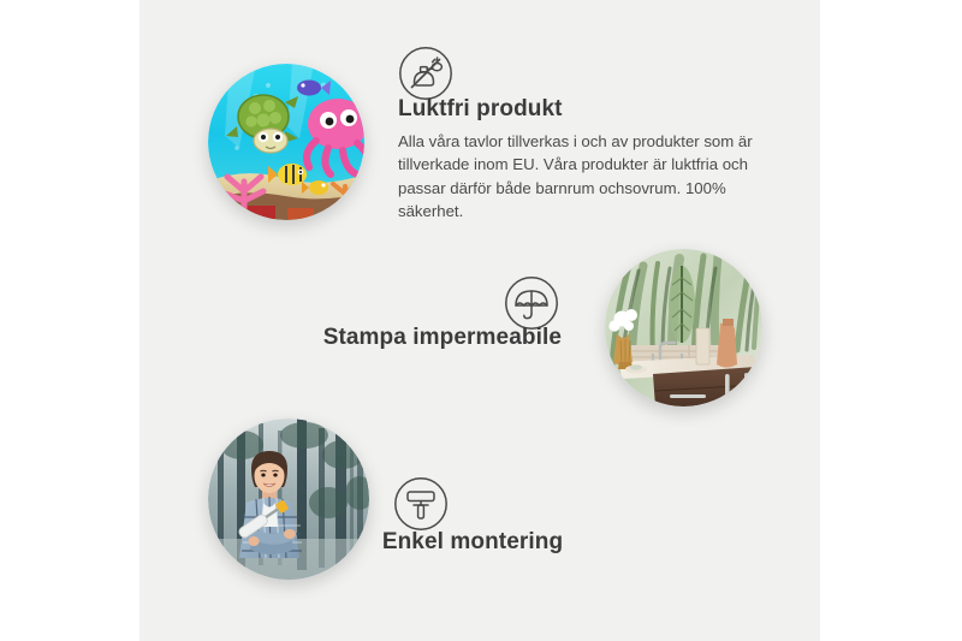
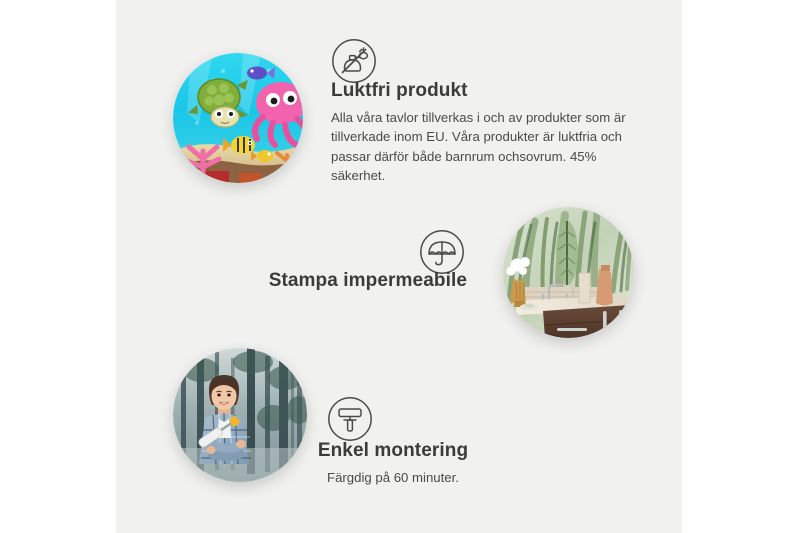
  Luktfri produkt
- Alla våra tavlor tillverkas i och av produkter som är tillverkade inom EU. Våra produkter är luktfria och passar därför både barnrum ochsovrum. 100% säkerhet.
+ Alla våra tavlor tillverkas i och av produkter som är tillverkade inom EU. Våra produkter är luktfria och passar därför både barnrum ochsovrum. 45% säkerhet.
  Stampa impermeabile
  Enkel montering
+ Färgdig på 60 minuter.
